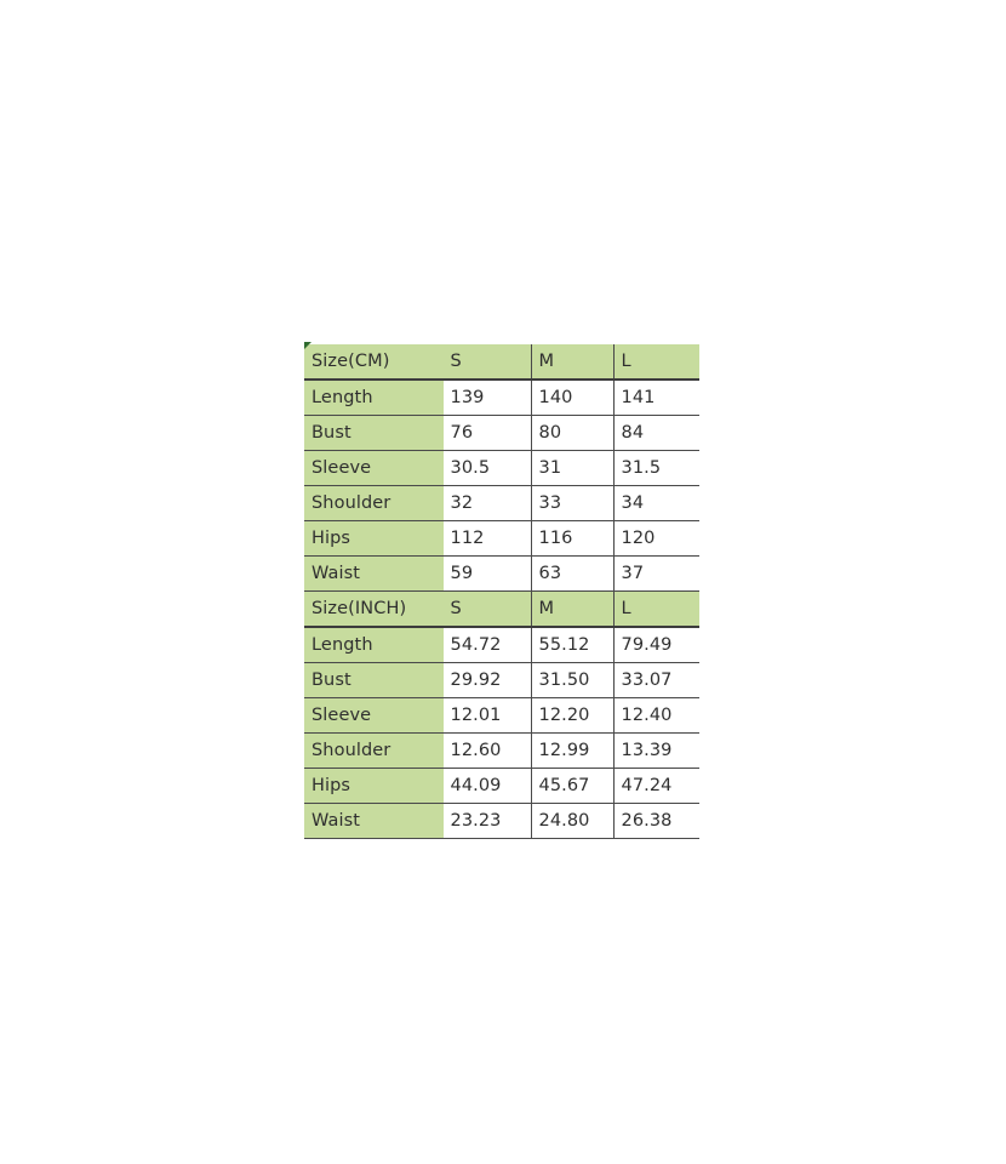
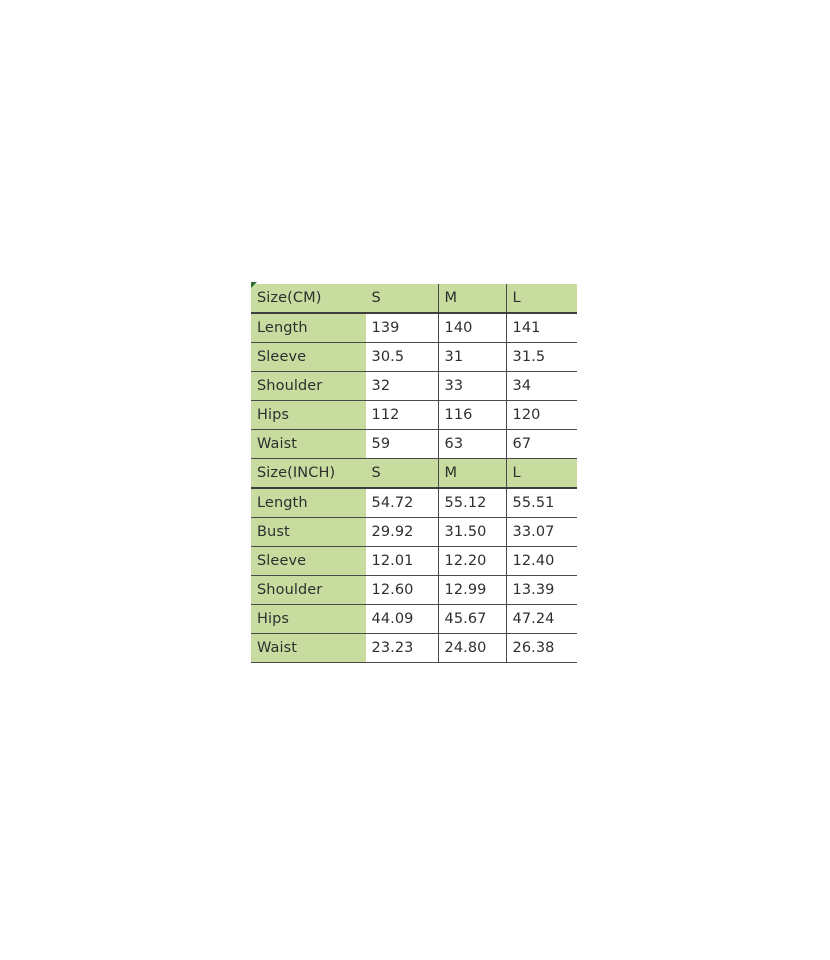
  Size(CM)	S	M	L
  Length	139	140	141
- Bust	76	80	84
  Sleeve	30.5	31	31.5
  Shoulder	32	33	34
  Hips	112	116	120
- Waist	59	63	37
+ Waist	59	63	67
  Size(INCH)	S	M	L
- Length	54.72	55.12	79.49
+ Length	54.72	55.12	55.51
  Bust	29.92	31.50	33.07
  Sleeve	12.01	12.20	12.40
  Shoulder	12.60	12.99	13.39
  Hips	44.09	45.67	47.24
  Waist	23.23	24.80	26.38
